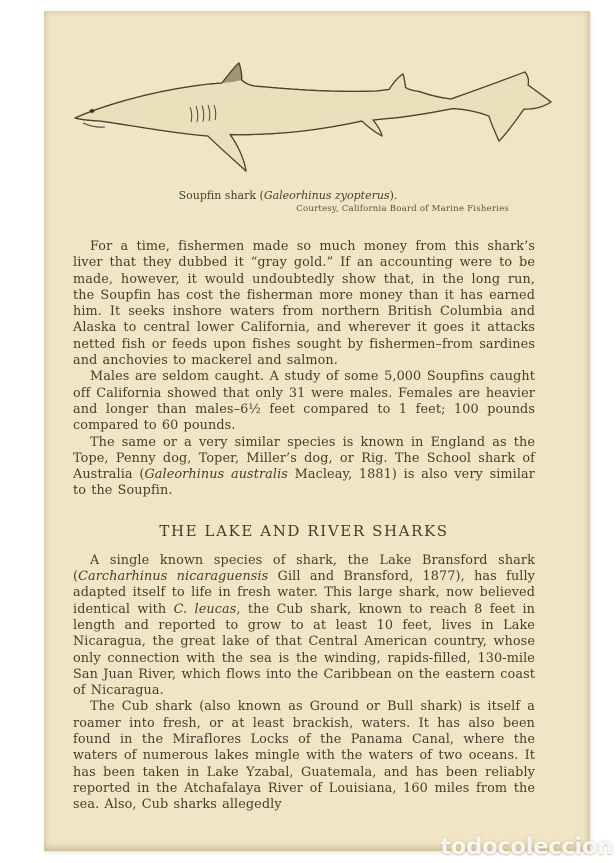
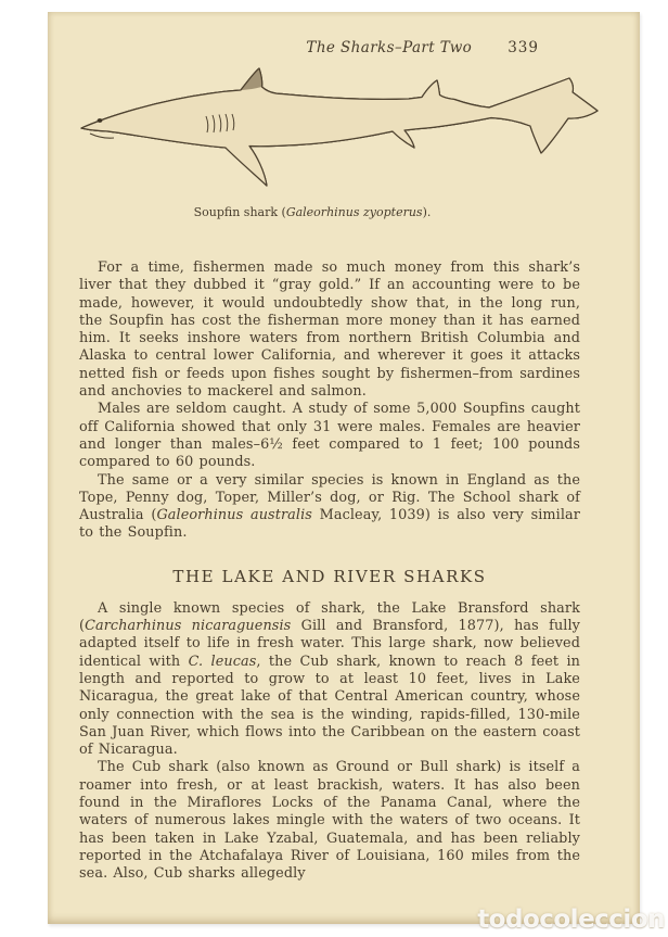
+ The Sharks–Part Two
+ 339
  Soupfin shark (Galeorhinus zyopterus).
- Courtesy, California Board of Marine Fisheries
  For a time, fishermen made so much money from this shark’s liver that they dubbed it “gray gold.” If an accounting were to be made, however, it would undoubtedly show that, in the long run, the Soupfin has cost the fisherman more money than it has earned him. It seeks inshore waters from northern British Columbia and Alaska to central lower California, and wherever it goes it attacks netted fish or feeds upon fishes sought by fishermen–from sardines and anchovies to mackerel and salmon.
  Males are seldom caught. A study of some 5,000 Soupfins caught off California showed that only 31 were males. Females are heavier and longer than males–6½ feet compared to 1 feet; 100 pounds compared to 60 pounds.
- The same or a very similar species is known in England as the Tope, Penny dog, Toper, Miller’s dog, or Rig. The School shark of Australia (Galeorhinus australis Macleay, 1881) is also very similar to the Soupfin.
+ The same or a very similar species is known in England as the Tope, Penny dog, Toper, Miller’s dog, or Rig. The School shark of Australia (Galeorhinus australis Macleay, 1039) is also very similar to the Soupfin.
  THE LAKE AND RIVER SHARKS
  A single known species of shark, the Lake Bransford shark (Carcharhinus nicaraguensis Gill and Bransford, 1877), has fully adapted itself to life in fresh water. This large shark, now believed identical with C. leucas, the Cub shark, known to reach 8 feet in length and reported to grow to at least 10 feet, lives in Lake Nicaragua, the great lake of that Central American country, whose only connection with the sea is the winding, rapids-filled, 130-mile San Juan River, which flows into the Caribbean on the eastern coast of Nicaragua.
  The Cub shark (also known as Ground or Bull shark) is itself a roamer into fresh, or at least brackish, waters. It has also been found in the Miraflores Locks of the Panama Canal, where the waters of numerous lakes mingle with the waters of two oceans. It has been taken in Lake Yzabal, Guatemala, and has been reliably reported in the Atchafalaya River of Louisiana, 160 miles from the sea. Also, Cub sharks allegedly
  todocoleccion
